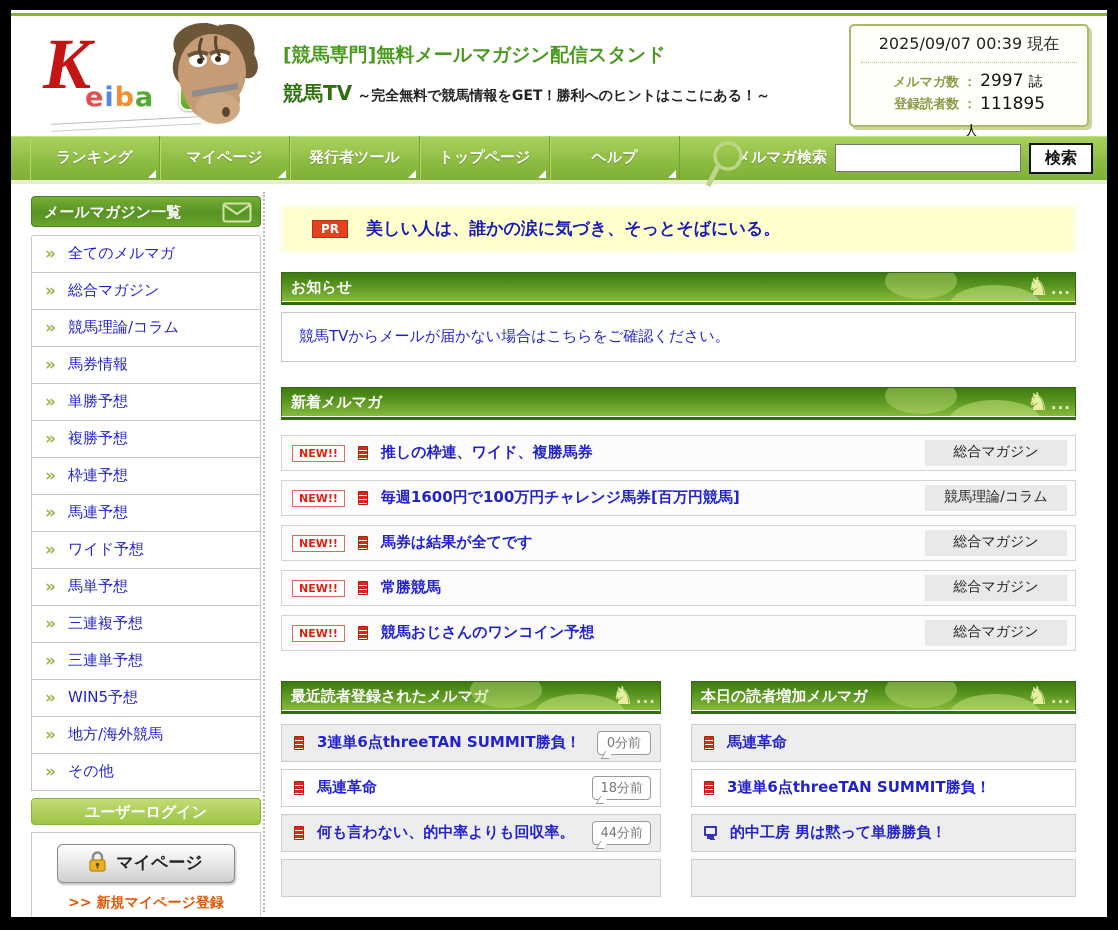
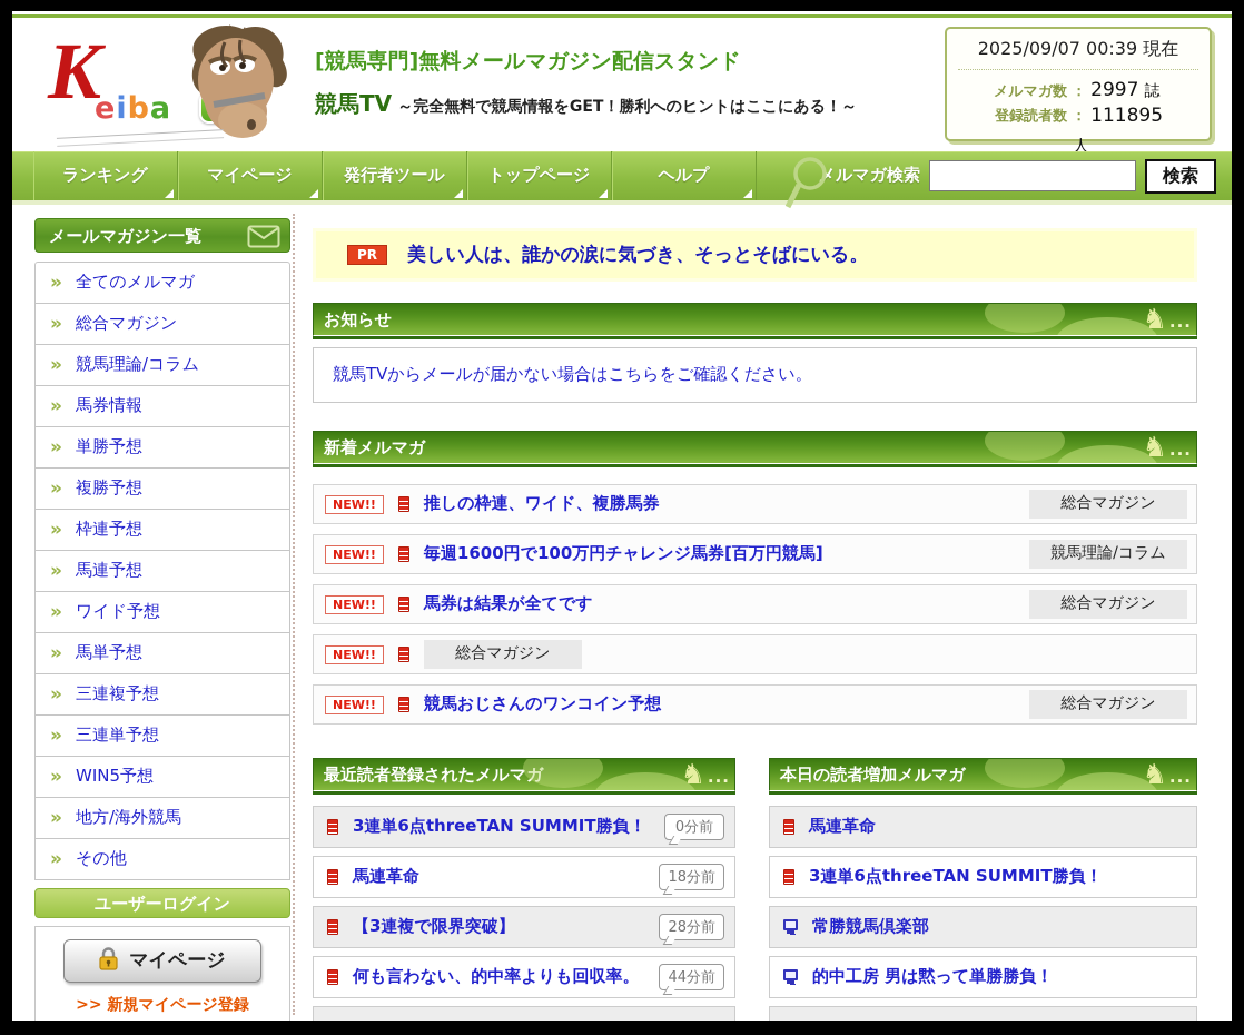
  K
  eiba
  [競馬専門]無料メールマガジン配信スタンド
  競馬TV ～完全無料で競馬情報をGET！勝利へのヒントはここにある！～
  2025/09/07 00:39 現在
  メルマガ数	：	2997 誌
  登録読者数	：	111895
  人
  ランキング
  マイページ
  発行者ツール
  トップページ
  ヘルプ
  メルマガ検索
  検索
  メールマガジン一覧
  »
  全てのメルマガ
  »
  総合マガジン
  »
  競馬理論/コラム
  »
  馬券情報
  »
  単勝予想
  »
  複勝予想
  »
  枠連予想
  »
  馬連予想
  »
  ワイド予想
  »
  馬単予想
  »
  三連複予想
  »
  三連単予想
  »
  WIN5予想
  »
  地方/海外競馬
  »
  その他
  ユーザーログイン
  マイページ
  >> 新規マイページ登録
  PR
  美しい人は、誰かの涙に気づき、そっとそばにいる。
  お知らせ
  ♞
  ...
  競馬TVからメールが届かない場合はこちらをご確認ください。
  新着メルマガ
  ♞
  ...
  NEW!!
  推しの枠連、ワイド、複勝馬券
  総合マガジン
  NEW!!
  毎週1600円で100万円チャレンジ馬券[百万円競馬]
  競馬理論/コラム
  NEW!!
  馬券は結果が全てです
  総合マガジン
  NEW!!
- 常勝競馬
  総合マガジン
  NEW!!
  競馬おじさんのワンコイン予想
  総合マガジン
  最近読者登録されたメルマガ
  ♞
  ...
  3連単6点threeTAN SUMMIT勝負！
  0分前
  馬連革命
  18分前
+ 【3連複で限界突破】
+ 28分前
  何も言わない、的中率よりも回収率。
  44分前
  本日の読者増加メルマガ
  ♞
  ...
  馬連革命
  3連単6点threeTAN SUMMIT勝負！
+ 常勝競馬倶楽部
  的中工房 男は黙って単勝勝負！
